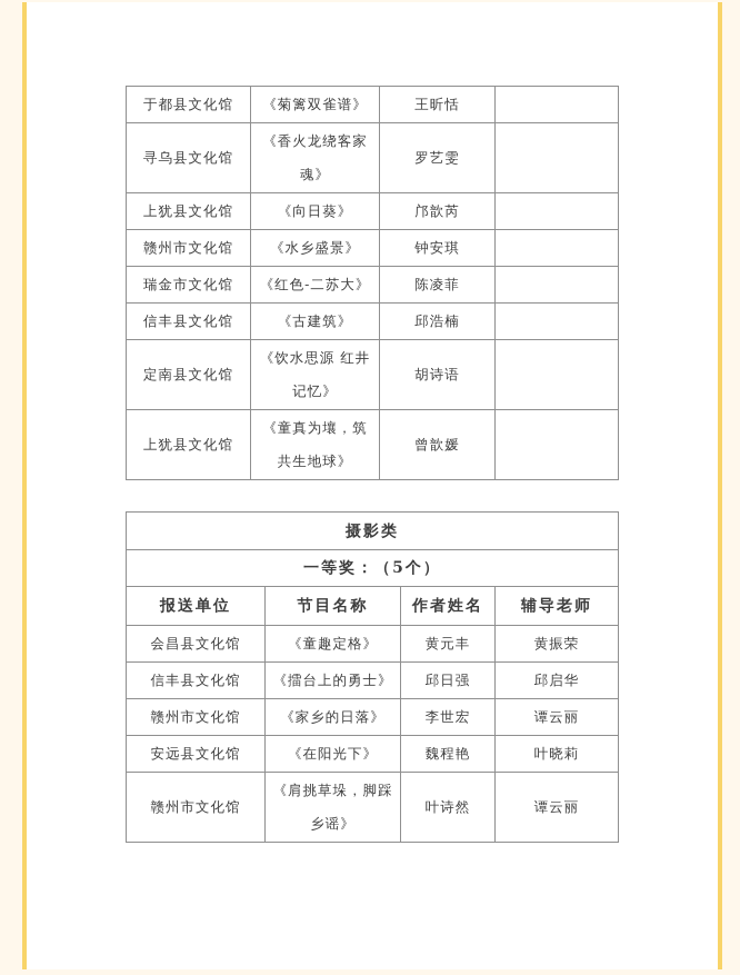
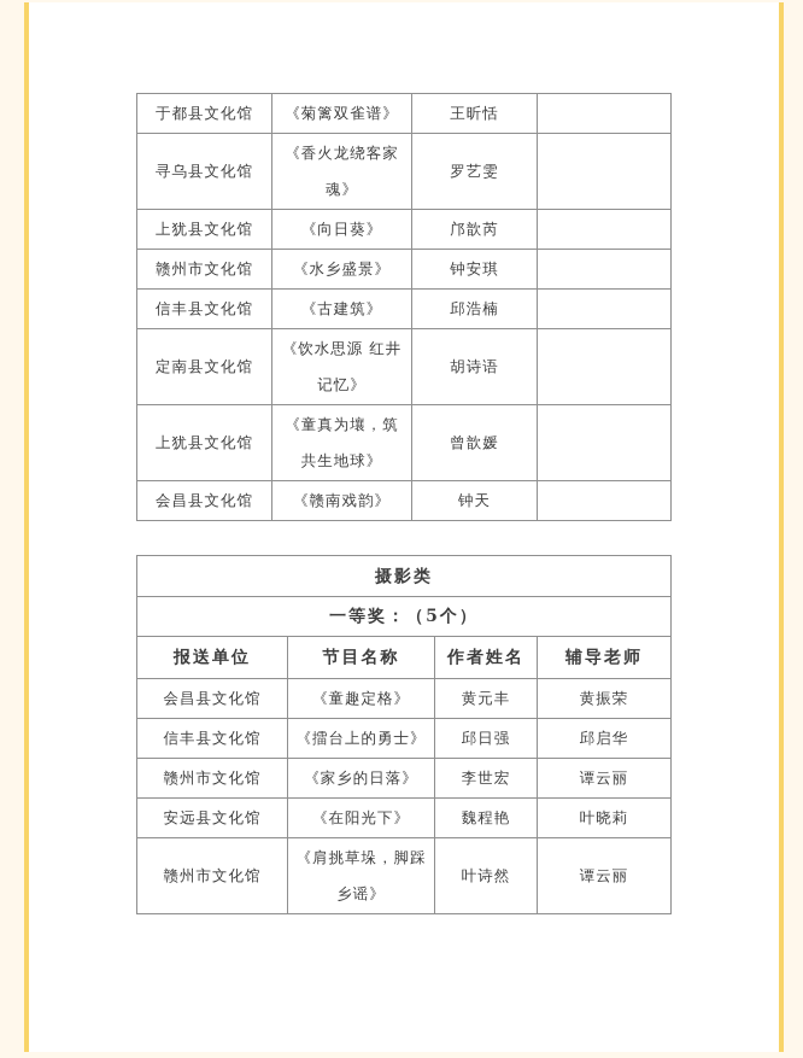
  于都县文化馆	《菊篱双雀谱》	王昕恬
  寻乌县文化馆	《香火龙绕客家魂》	罗艺雯
  上犹县文化馆	《向日葵》	邝歆芮
  赣州市文化馆	《水乡盛景》	钟安琪
- 瑞金市文化馆	《红色-二苏大》	陈凌菲
  信丰县文化馆	《古建筑》	邱浩楠
  定南县文化馆	《饮水思源 红井记忆》	胡诗语
  上犹县文化馆	《童真为壤，筑共生地球》	曾歆媛
+ 会昌县文化馆	《赣南戏韵》	钟天
  摄影类
  一等奖：（5个）
  报送单位	节目名称	作者姓名	辅导老师
  会昌县文化馆	《童趣定格》	黄元丰	黄振荣
  信丰县文化馆	《擂台上的勇士》	邱日强	邱启华
  赣州市文化馆	《家乡的日落》	李世宏	谭云丽
  安远县文化馆	《在阳光下》	魏程艳	叶晓莉
  赣州市文化馆	《肩挑草垛，脚踩乡谣》	叶诗然	谭云丽
